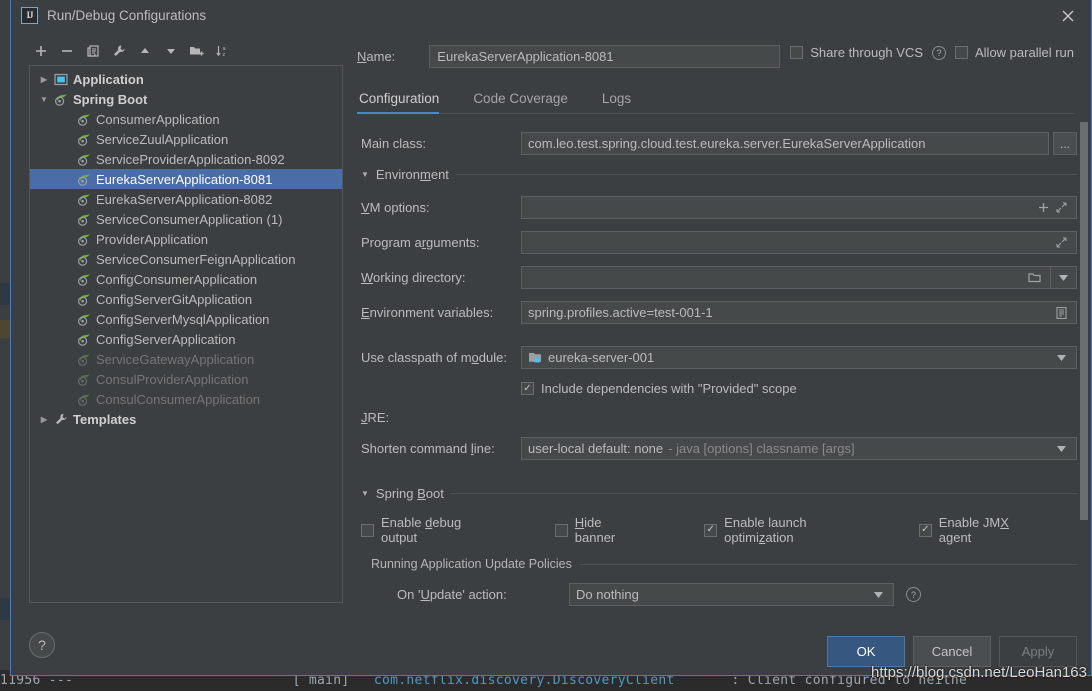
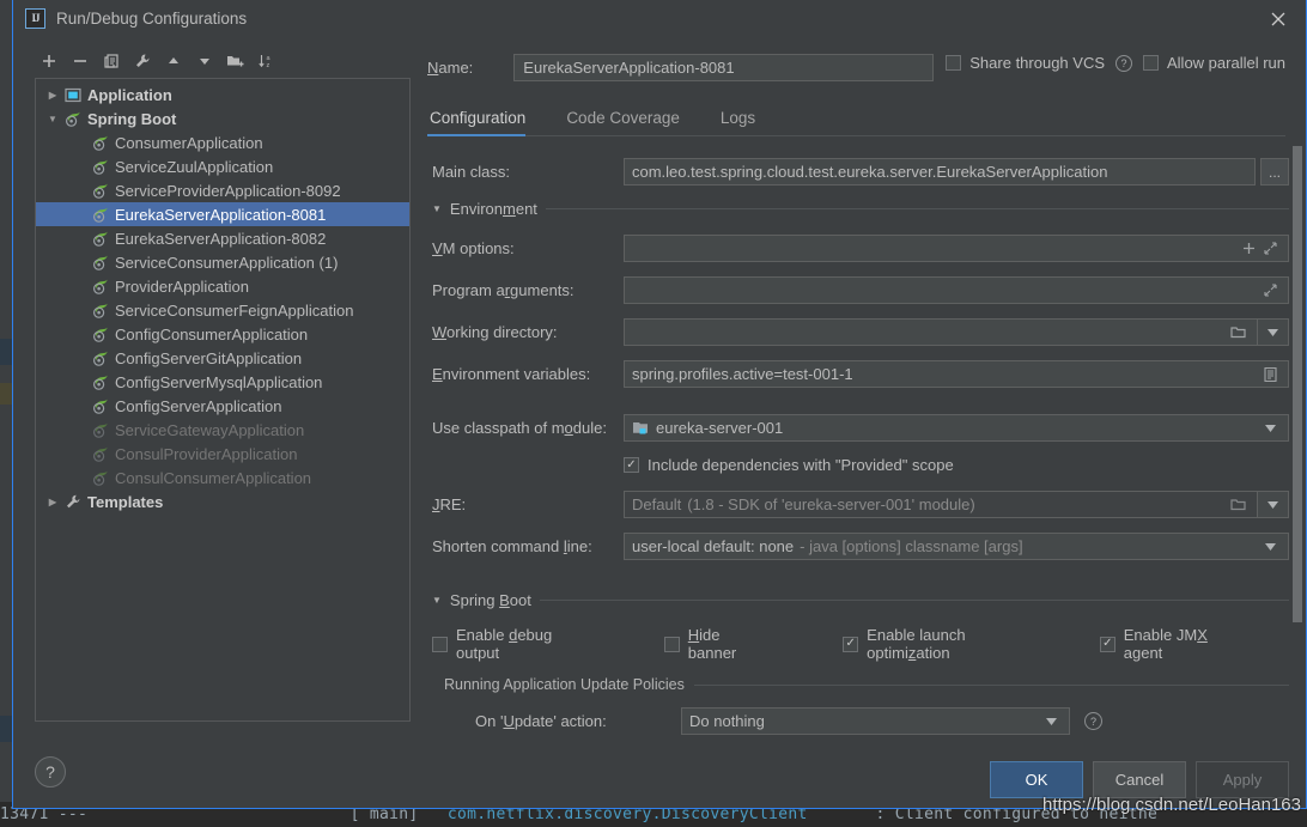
- 11956 --- [ main] com.netflix.discovery.DiscoveryClient : Client configured to neithe
+ 13471 --- [ main] com.netflix.discovery.DiscoveryClient : Client configured to neithe
  IJ
  Run/Debug Configurations
  ▶
  Application
  ▼
  Spring Boot
  ConsumerApplication
  ServiceZuulApplication
  ServiceProviderApplication-8092
  EurekaServerApplication-8081
  EurekaServerApplication-8082
  ServiceConsumerApplication (1)
  ProviderApplication
  ServiceConsumerFeignApplication
  ConfigConsumerApplication
  ConfigServerGitApplication
  ConfigServerMysqlApplication
  ConfigServerApplication
  ServiceGatewayApplication
  ConsulProviderApplication
  ConsulConsumerApplication
  ▶
  Templates
  Name:
  EurekaServerApplication-8081
  Share through VCS
  ?
  Allow parallel run
  Configuration
  Code Coverage
  Logs
  Main class:
  com.leo.test.spring.cloud.test.eureka.server.EurekaServerApplication
  ...
  ▼
  Environment
  VM options:
  Program arguments:
  Working directory:
  Environment variables:
  spring.profiles.active=test-001-1
  Use classpath of module:
  eureka-server-001
  ✓
  Include dependencies with "Provided" scope
  JRE:
+ Default
+ (1.8 - SDK of 'eureka-server-001' module)
  Shorten command line:
  user-local default: none
  - java [options] classname [args]
  ▼
  Spring Boot
  Enable debug output
  Hide banner
  ✓
  Enable launch optimization
  ✓
  Enable JMX agent
  Running Application Update Policies
  On 'Update' action:
  Do nothing
  ?
  ?
  OK
  Cancel
  Apply
  https://blog.csdn.net/LeoHan163
